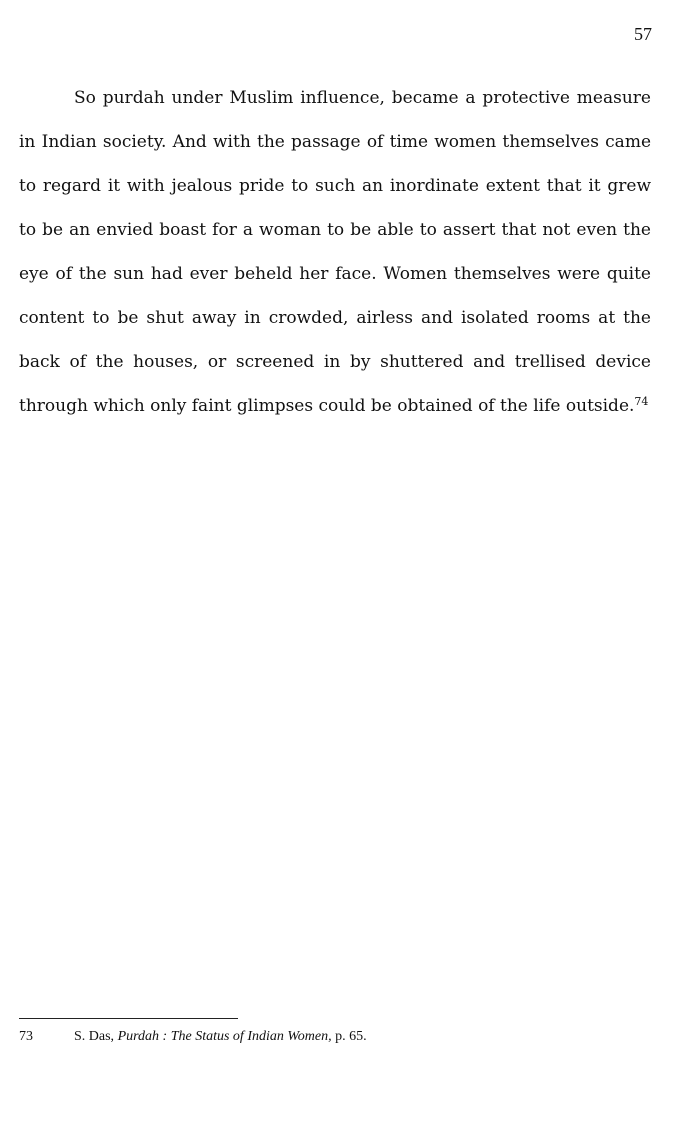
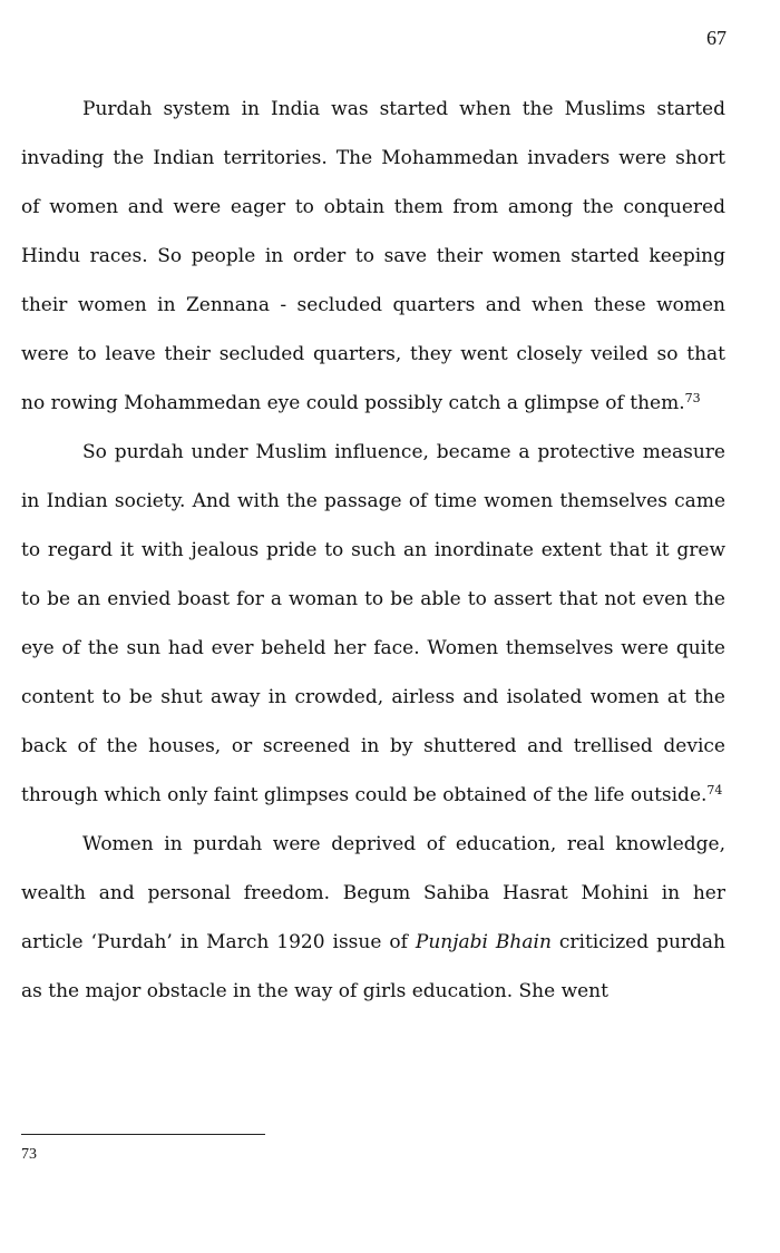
- 57
+ 67
+ Purdah system in India was started when the Muslims started invading the Indian territories. The Mohammedan invaders were short of women and were eager to obtain them from among the conquered Hindu races. So people in order to save their women started keeping their women in Zennana - secluded quarters and when these women were to leave their secluded quarters, they went closely veiled so that no rowing Mohammedan eye could possibly catch a glimpse of them.73
- So purdah under Muslim influence, became a protective measure in Indian society. And with the passage of time women themselves came to regard it with jealous pride to such an inordinate extent that it grew to be an envied boast for a woman to be able to assert that not even the eye of the sun had ever beheld her face. Women themselves were quite content to be shut away in crowded, airless and isolated rooms at the back of the houses, or screened in by shuttered and trellised device through which only faint glimpses could be obtained of the life outside.74
+ So purdah under Muslim influence, became a protective measure in Indian society. And with the passage of time women themselves came to regard it with jealous pride to such an inordinate extent that it grew to be an envied boast for a woman to be able to assert that not even the eye of the sun had ever beheld her face. Women themselves were quite content to be shut away in crowded, airless and isolated women at the back of the houses, or screened in by shuttered and trellised device through which only faint glimpses could be obtained of the life outside.74
+ Women in purdah were deprived of education, real knowledge, wealth and personal freedom. Begum Sahiba Hasrat Mohini in her article ‘Purdah’ in March 1920 issue of Punjabi Bhain criticized purdah as the major obstacle in the way of girls education. She went
  73
- S. Das, Purdah : The Status of Indian Women, p. 65.
